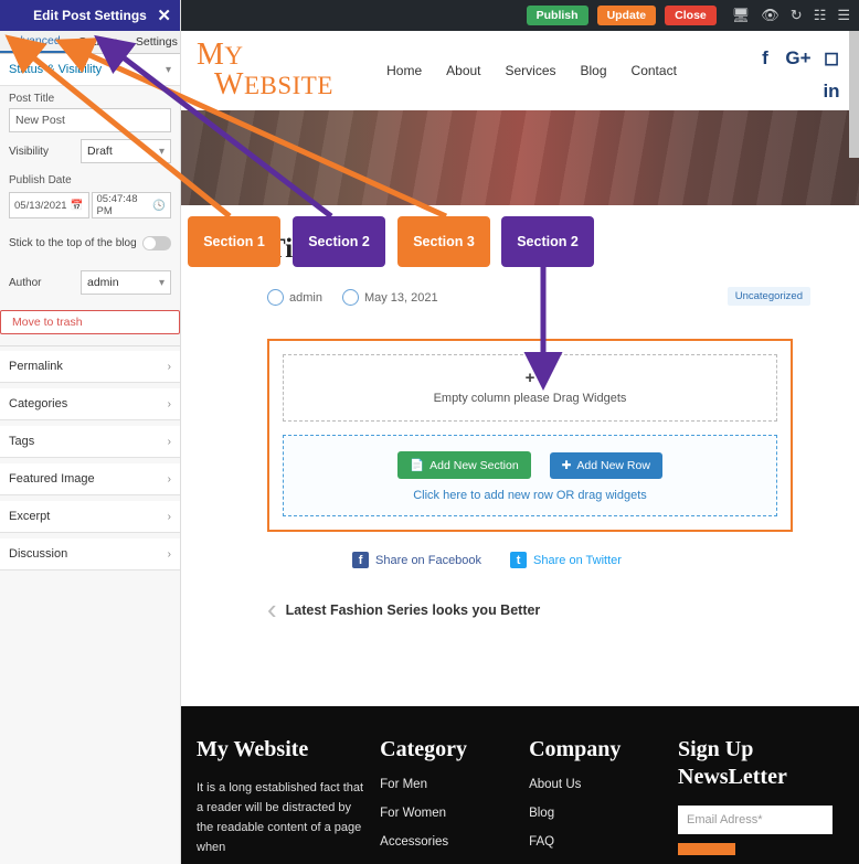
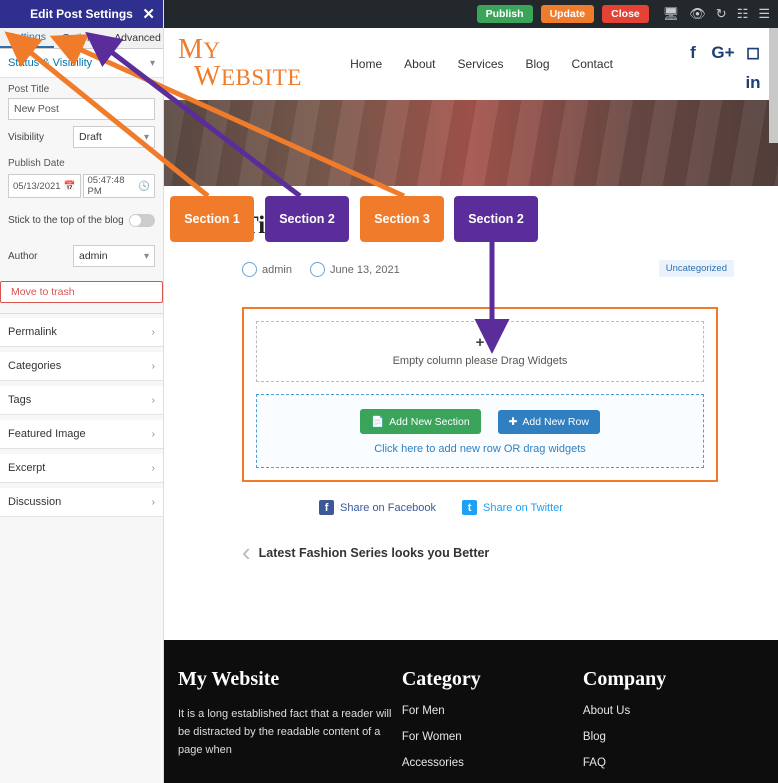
  Edit Post Settings
  ✕
- Advanced
+ Settings
  Options
- Settings
+ Advanced
  Status Visibility
  ▾
  Post Title
  New Post
  Visibility
  Draft
  ▾
  Publish Date
  05/13/2021
  📅
  05:47:48 PM
  🕓
  Stick to the top of the blog
  Author
  admin
  ▾
  Move to trash
  Permalink
  ›
  Categories
  ›
  Tags
  ›
  Featured Image
  ›
  Excerpt
  ›
  Discussion
  ›
  Publish
  Update
  Close
  🖥
  👁
  ↻
  ☷
  ☰
  MY
  WEBSITE
  Home
  About
  Services
  Blog
  Contact
  f
  G+
  ◻
  in
  admin
- May 13, 2021
+ June 13, 2021
  Uncategorized
  +
  Empty column please Drag Widgets
  📄
  Add New Section
  ✚
  Add New Row
  Click here to add new row OR drag widgets
  f
  Share on Facebook
  t
  Share on Twitter
  ‹
  Latest Fashion Series looks you Better
  My Website
  It is a long established fact that a reader will be distracted by the readable content of a page when
  Category
  For Men
  For Women
  Accessories
  Company
  About Us
  Blog
  FAQ
- Sign Up
- NewsLetter
- Email Adress*
  Section 1
  Section 2
  Section 3
  Section 2
